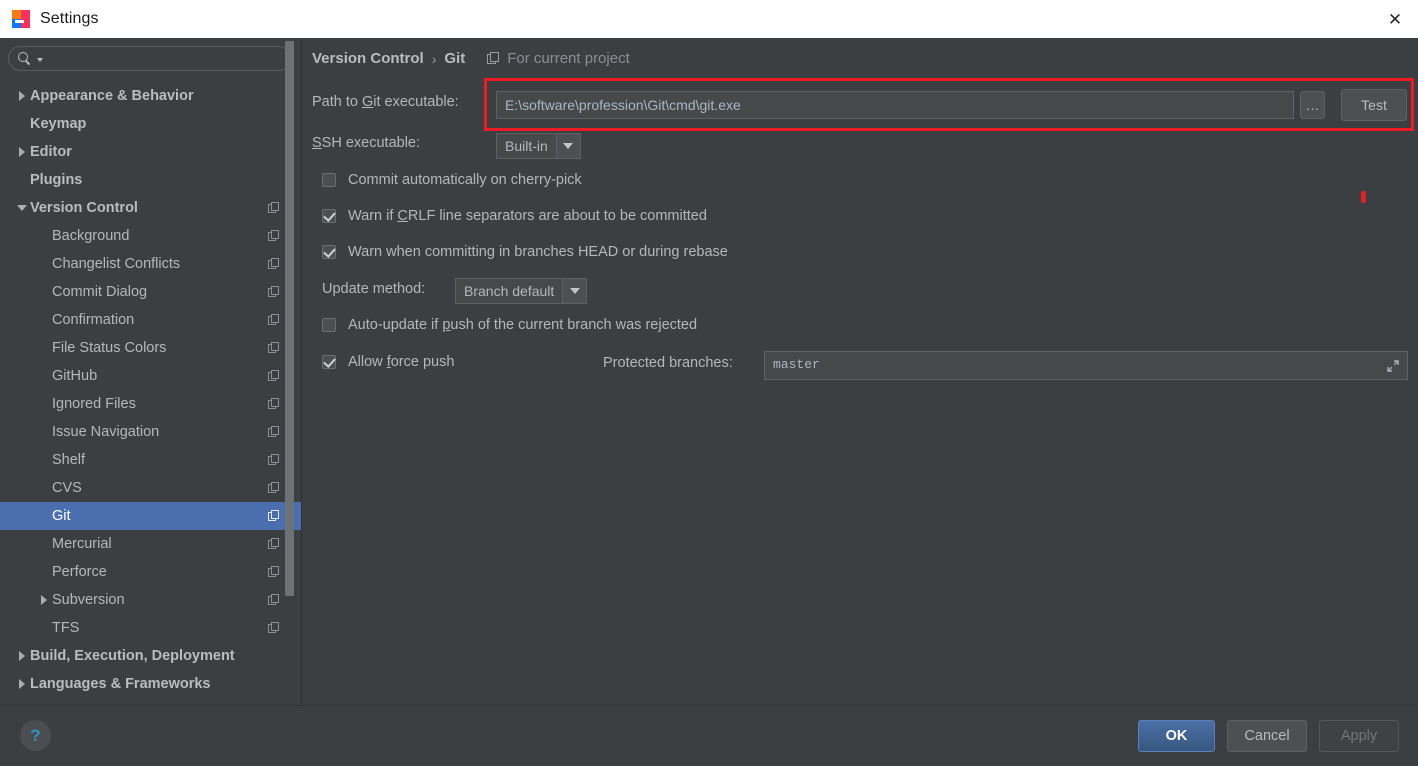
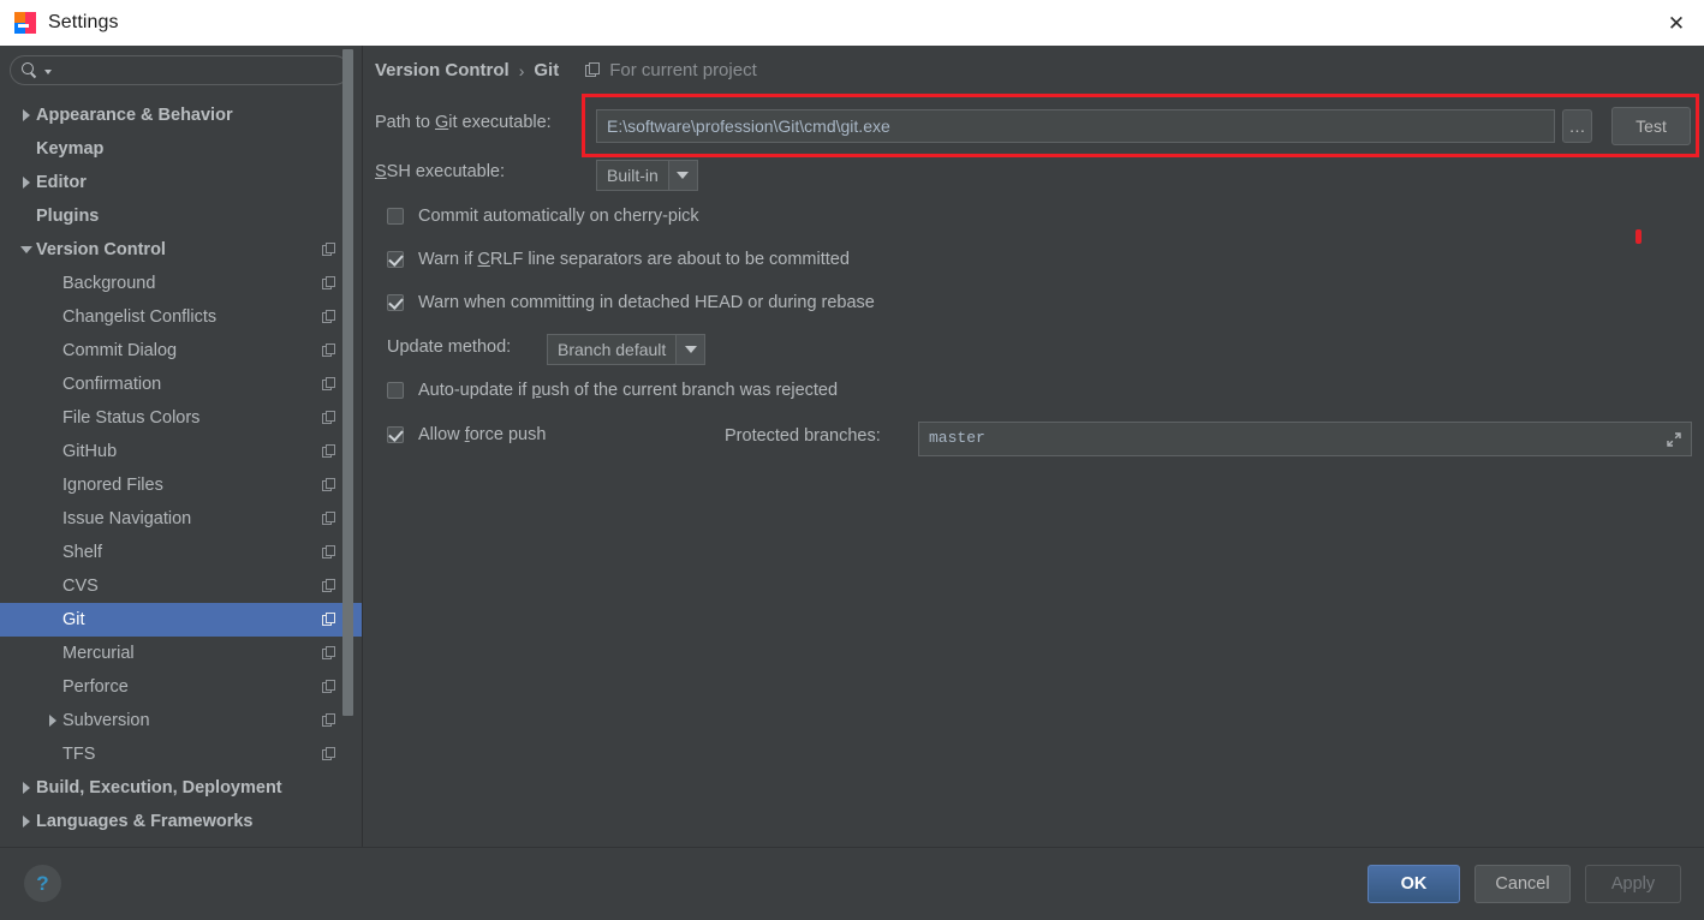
  Settings
  ✕
  Appearance & Behavior
  Keymap
  Editor
  Plugins
  Version Control
  Background
  Changelist Conflicts
  Commit Dialog
  Confirmation
  File Status Colors
  GitHub
  Ignored Files
  Issue Navigation
  Shelf
  CVS
  Git
  Mercurial
  Perforce
  Subversion
  TFS
  Build, Execution, Deployment
  Languages & Frameworks
  Version Control
  ›
  Git
  For current project
  Path to Git executable:
  E:\software\profession\Git\cmd\git.exe
  …
  Test
  SSH executable:
  Built-in
  Commit automatically on cherry-pick
  Warn if CRLF line separators are about to be committed
- Warn when committing in branches HEAD or during rebase
+ Warn when committing in detached HEAD or during rebase
  Update method:
  Branch default
  Auto-update if push of the current branch was rejected
  Allow force push
  Protected branches:
  master
  ?
  OK
  Cancel
  Apply
